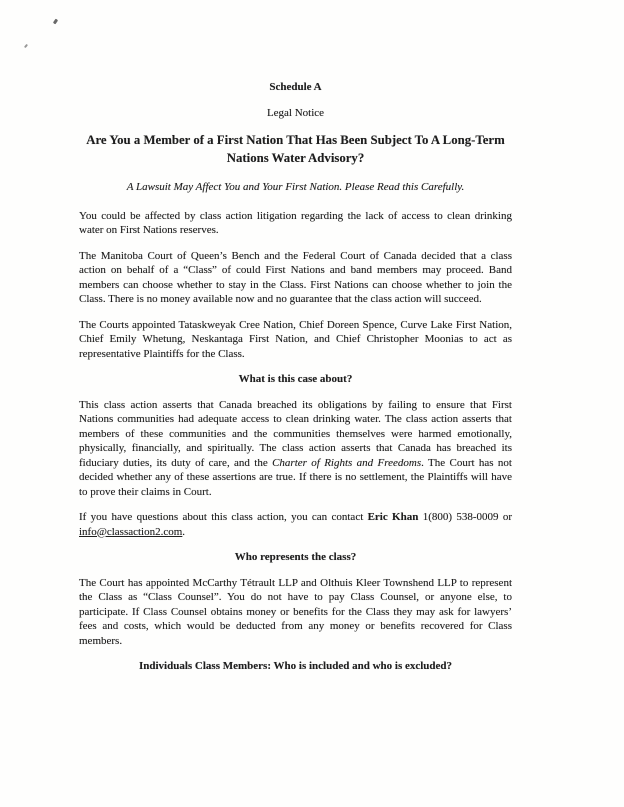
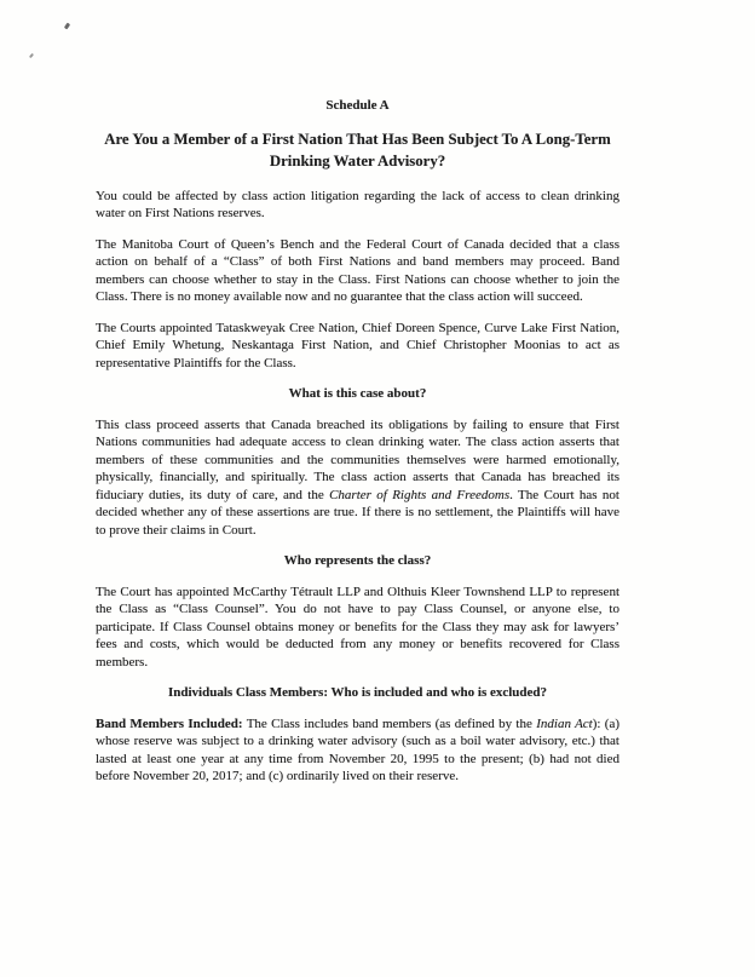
  Schedule A
- Legal Notice
- Are You a Member of a First Nation That Has Been Subject To A Long-Term Nations Water Advisory?
+ Are You a Member of a First Nation That Has Been Subject To A Long-Term Drinking Water Advisory?
- A Lawsuit May Affect You and Your First Nation. Please Read this Carefully.
  You could be affected by class action litigation regarding the lack of access to clean drinking water on First Nations reserves.
- The Manitoba Court of Queen’s Bench and the Federal Court of Canada decided that a class action on behalf of a “Class” of could First Nations and band members may proceed. Band members can choose whether to stay in the Class. First Nations can choose whether to join the Class. There is no money available now and no guarantee that the class action will succeed.
+ The Manitoba Court of Queen’s Bench and the Federal Court of Canada decided that a class action on behalf of a “Class” of both First Nations and band members may proceed. Band members can choose whether to stay in the Class. First Nations can choose whether to join the Class. There is no money available now and no guarantee that the class action will succeed.
  The Courts appointed Tataskweyak Cree Nation, Chief Doreen Spence, Curve Lake First Nation, Chief Emily Whetung, Neskantaga First Nation, and Chief Christopher Moonias to act as representative Plaintiffs for the Class.
  What is this case about?
- This class action asserts that Canada breached its obligations by failing to ensure that First Nations communities had adequate access to clean drinking water. The class action asserts that members of these communities and the communities themselves were harmed emotionally, physically, financially, and spiritually. The class action asserts that Canada has breached its fiduciary duties, its duty of care, and the Charter of Rights and Freedoms. The Court has not decided whether any of these assertions are true. If there is no settlement, the Plaintiffs will have to prove their claims in Court.
+ This class proceed asserts that Canada breached its obligations by failing to ensure that First Nations communities had adequate access to clean drinking water. The class action asserts that members of these communities and the communities themselves were harmed emotionally, physically, financially, and spiritually. The class action asserts that Canada has breached its fiduciary duties, its duty of care, and the Charter of Rights and Freedoms. The Court has not decided whether any of these assertions are true. If there is no settlement, the Plaintiffs will have to prove their claims in Court.
- If you have questions about this class action, you can contact Eric Khan 1(800) 538-0009 or info@classaction2.com.
  Who represents the class?
  The Court has appointed McCarthy Tétrault LLP and Olthuis Kleer Townshend LLP to represent the Class as “Class Counsel”. You do not have to pay Class Counsel, or anyone else, to participate. If Class Counsel obtains money or benefits for the Class they may ask for lawyers’ fees and costs, which would be deducted from any money or benefits recovered for Class members.
  Individuals Class Members: Who is included and who is excluded?
+ Band Members Included: The Class includes band members (as defined by the Indian Act): (a) whose reserve was subject to a drinking water advisory (such as a boil water advisory, etc.) that lasted at least one year at any time from November 20, 1995 to the present; (b) had not died before November 20, 2017; and (c) ordinarily lived on their reserve.
